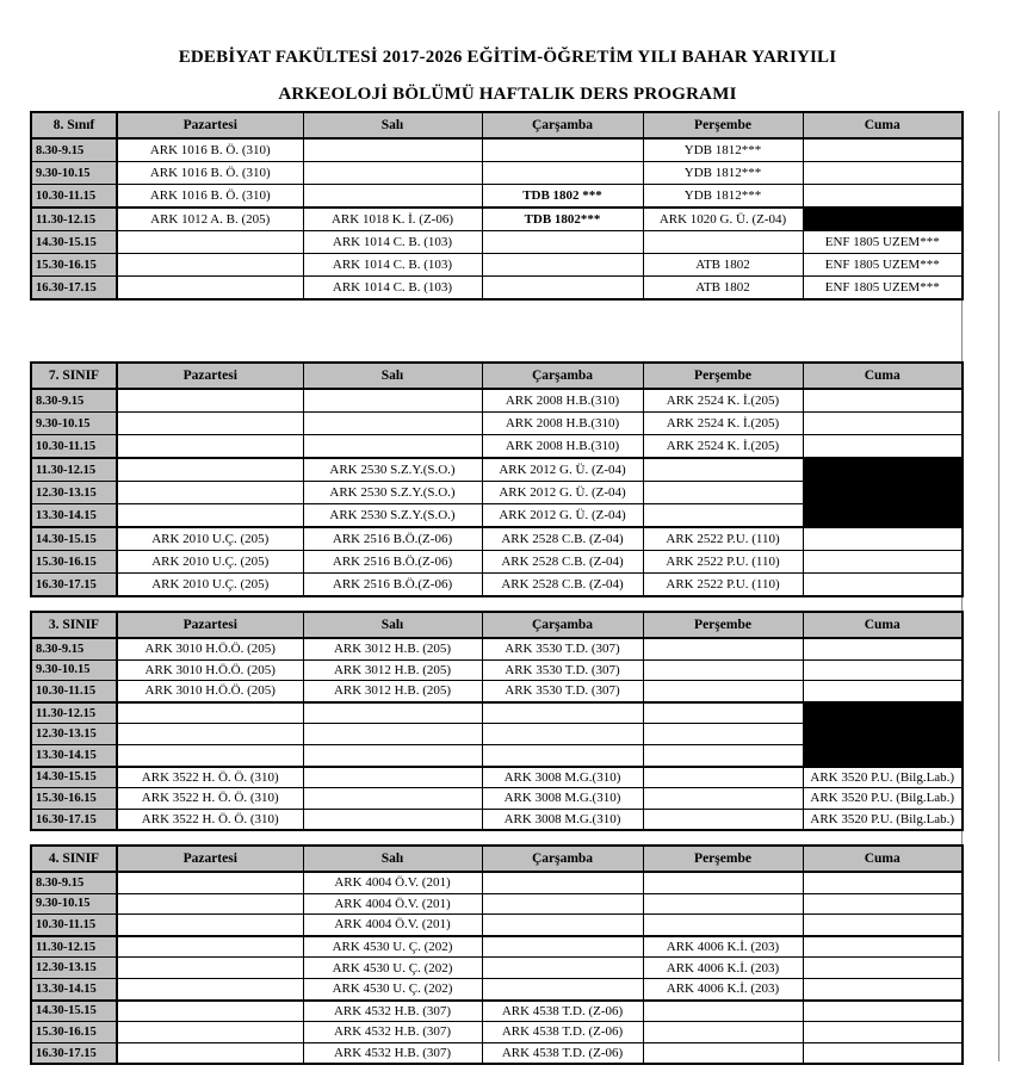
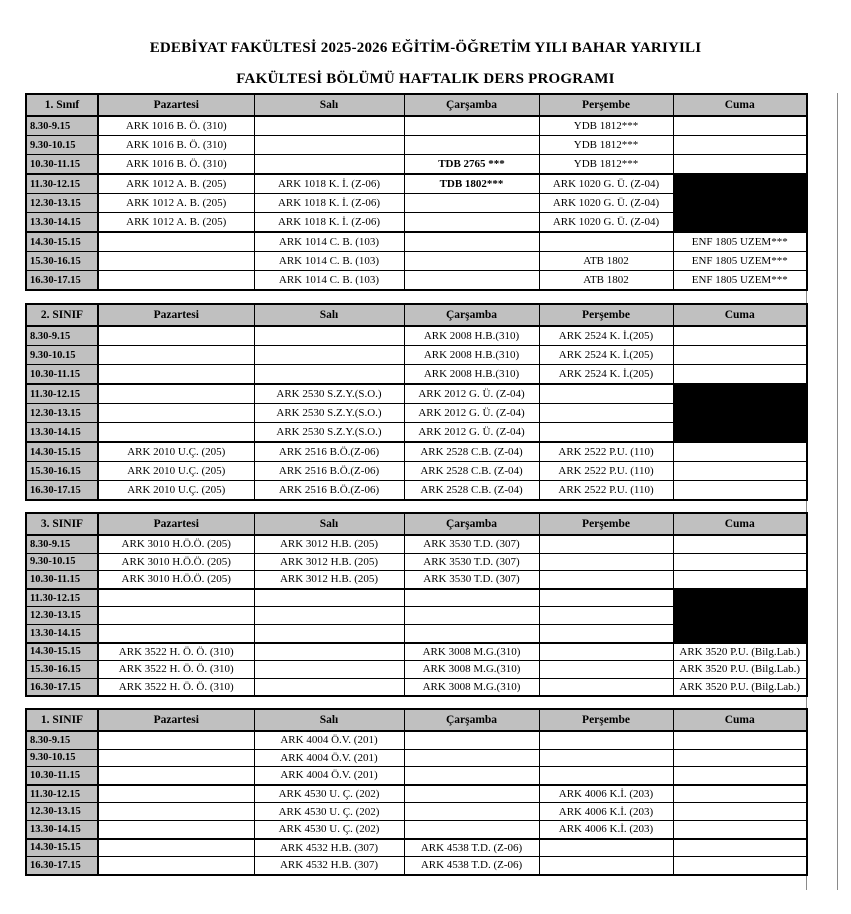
- EDEBİYAT FAKÜLTESİ 2017-2026 EĞİTİM-ÖĞRETİM YILI BAHAR YARIYILI
+ EDEBİYAT FAKÜLTESİ 2025-2026 EĞİTİM-ÖĞRETİM YILI BAHAR YARIYILI
- ARKEOLOJİ BÖLÜMÜ HAFTALIK DERS PROGRAMI
+ FAKÜLTESİ BÖLÜMÜ HAFTALIK DERS PROGRAMI
- 8. Sınıf	Pazartesi	Salı	Çarşamba	Perşembe	Cuma
+ 1. Sınıf	Pazartesi	Salı	Çarşamba	Perşembe	Cuma
  8.30-9.15	ARK 1016 B. Ö. (310)			YDB 1812***
  9.30-10.15	ARK 1016 B. Ö. (310)			YDB 1812***
- 10.30-11.15	ARK 1016 B. Ö. (310)		TDB 1802 ***	YDB 1812***
+ 10.30-11.15	ARK 1016 B. Ö. (310)		TDB 2765 ***	YDB 1812***
  11.30-12.15	ARK 1012 A. B. (205)	ARK 1018 K. İ. (Z-06)	TDB 1802***	ARK 1020 G. Ü. (Z-04)
+ 12.30-13.15	ARK 1012 A. B. (205)	ARK 1018 K. İ. (Z-06)		ARK 1020 G. Ü. (Z-04)
+ 13.30-14.15	ARK 1012 A. B. (205)	ARK 1018 K. İ. (Z-06)		ARK 1020 G. Ü. (Z-04)
  14.30-15.15		ARK 1014 C. B. (103)			ENF 1805 UZEM***
  15.30-16.15		ARK 1014 C. B. (103)		ATB 1802	ENF 1805 UZEM***
  16.30-17.15		ARK 1014 C. B. (103)		ATB 1802	ENF 1805 UZEM***
- 7. SINIF	Pazartesi	Salı	Çarşamba	Perşembe	Cuma
+ 2. SINIF	Pazartesi	Salı	Çarşamba	Perşembe	Cuma
  8.30-9.15			ARK 2008 H.B.(310)	ARK 2524 K. İ.(205)
  9.30-10.15			ARK 2008 H.B.(310)	ARK 2524 K. İ.(205)
  10.30-11.15			ARK 2008 H.B.(310)	ARK 2524 K. İ.(205)
  11.30-12.15		ARK 2530 S.Z.Y.(S.O.)	ARK 2012 G. Ü. (Z-04)
  12.30-13.15		ARK 2530 S.Z.Y.(S.O.)	ARK 2012 G. Ü. (Z-04)
  13.30-14.15		ARK 2530 S.Z.Y.(S.O.)	ARK 2012 G. Ü. (Z-04)
  14.30-15.15	ARK 2010 U.Ç. (205)	ARK 2516 B.Ö.(Z-06)	ARK 2528 C.B. (Z-04)	ARK 2522 P.U. (110)
  15.30-16.15	ARK 2010 U.Ç. (205)	ARK 2516 B.Ö.(Z-06)	ARK 2528 C.B. (Z-04)	ARK 2522 P.U. (110)
  16.30-17.15	ARK 2010 U.Ç. (205)	ARK 2516 B.Ö.(Z-06)	ARK 2528 C.B. (Z-04)	ARK 2522 P.U. (110)
  3. SINIF	Pazartesi	Salı	Çarşamba	Perşembe	Cuma
  8.30-9.15	ARK 3010 H.Ö.Ö. (205)	ARK 3012 H.B. (205)	ARK 3530 T.D. (307)
  9.30-10.15	ARK 3010 H.Ö.Ö. (205)	ARK 3012 H.B. (205)	ARK 3530 T.D. (307)
  10.30-11.15	ARK 3010 H.Ö.Ö. (205)	ARK 3012 H.B. (205)	ARK 3530 T.D. (307)
  11.30-12.15
  12.30-13.15
  13.30-14.15
  14.30-15.15	ARK 3522 H. Ö. Ö. (310)		ARK 3008 M.G.(310)		ARK 3520 P.U. (Bilg.Lab.)
  15.30-16.15	ARK 3522 H. Ö. Ö. (310)		ARK 3008 M.G.(310)		ARK 3520 P.U. (Bilg.Lab.)
  16.30-17.15	ARK 3522 H. Ö. Ö. (310)		ARK 3008 M.G.(310)		ARK 3520 P.U. (Bilg.Lab.)
- 4. SINIF	Pazartesi	Salı	Çarşamba	Perşembe	Cuma
+ 1. SINIF	Pazartesi	Salı	Çarşamba	Perşembe	Cuma
  8.30-9.15		ARK 4004 Ö.V. (201)
  9.30-10.15		ARK 4004 Ö.V. (201)
  10.30-11.15		ARK 4004 Ö.V. (201)
  11.30-12.15		ARK 4530 U. Ç. (202)		ARK 4006 K.İ. (203)
  12.30-13.15		ARK 4530 U. Ç. (202)		ARK 4006 K.İ. (203)
  13.30-14.15		ARK 4530 U. Ç. (202)		ARK 4006 K.İ. (203)
  14.30-15.15		ARK 4532 H.B. (307)	ARK 4538 T.D. (Z-06)
- 15.30-16.15		ARK 4532 H.B. (307)	ARK 4538 T.D. (Z-06)
  16.30-17.15		ARK 4532 H.B. (307)	ARK 4538 T.D. (Z-06)
